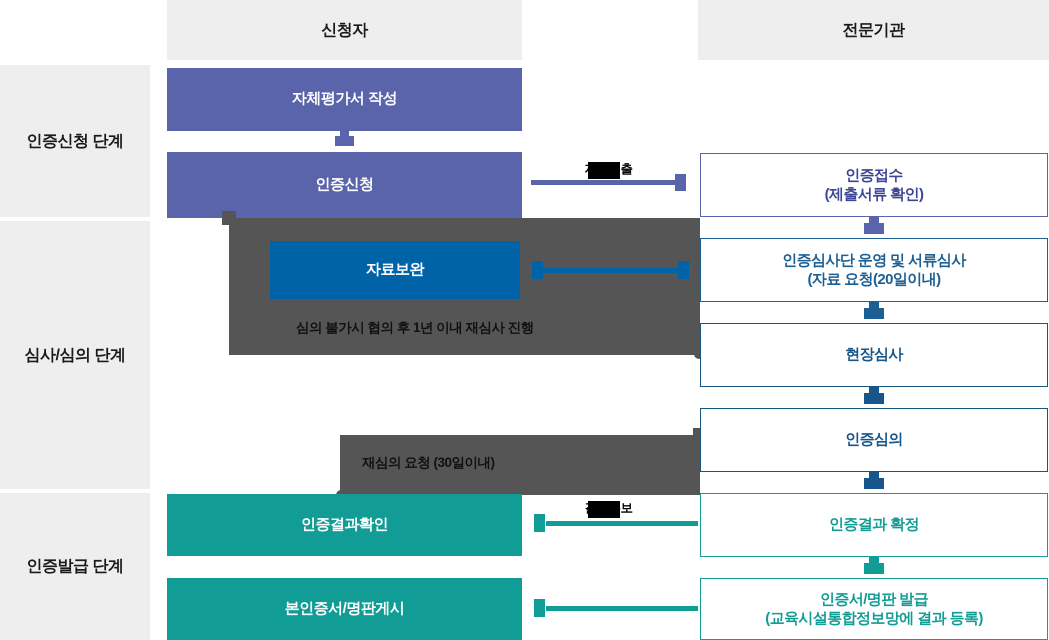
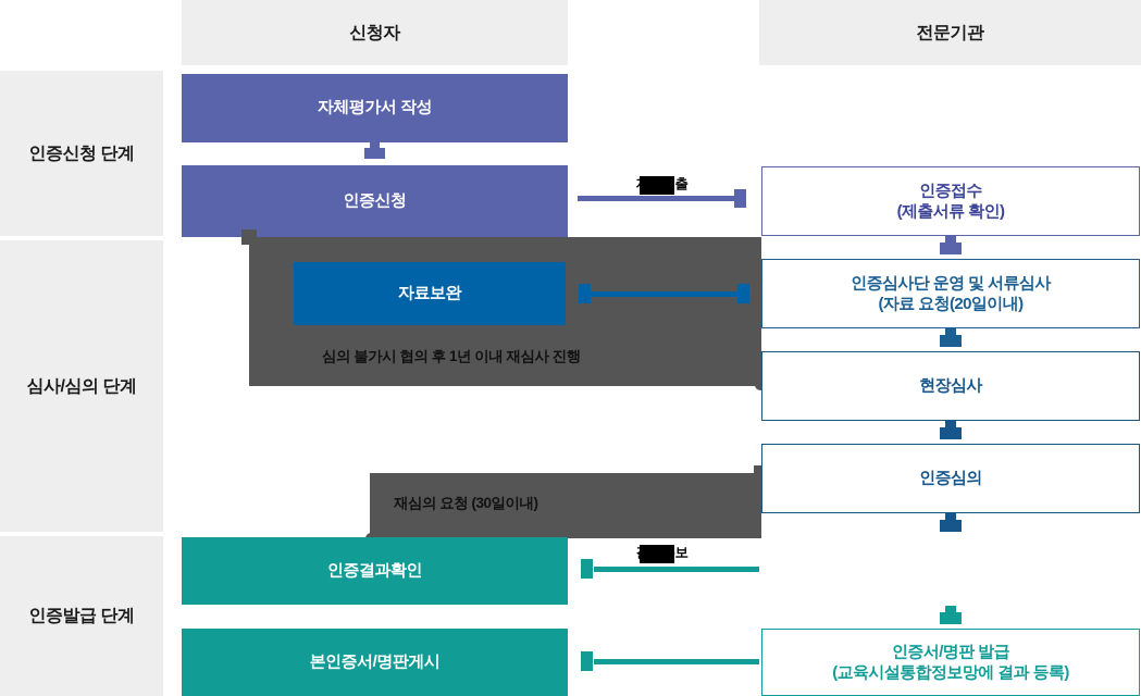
  신청자
  전문기관
  인증신청 단계
  심사/심의 단계
  인증발급 단계
  자체평가서 작성
  인증신청
  심의 불가시 협의 후 1년 이내 재심사 진행
  자료보완
  재심의 요청 (30일이내)
  인증결과확인
  본인증서/명판게시
  인증접수
  (제출서류 확인)
  인증심사단 운영 및 서류심사
  (자료 요청(20일이내)
  현장심사
  인증심의
- 인증결과 확정
  인증서/명판 발급
  (교육시설통합정보망에 결과 등록)
